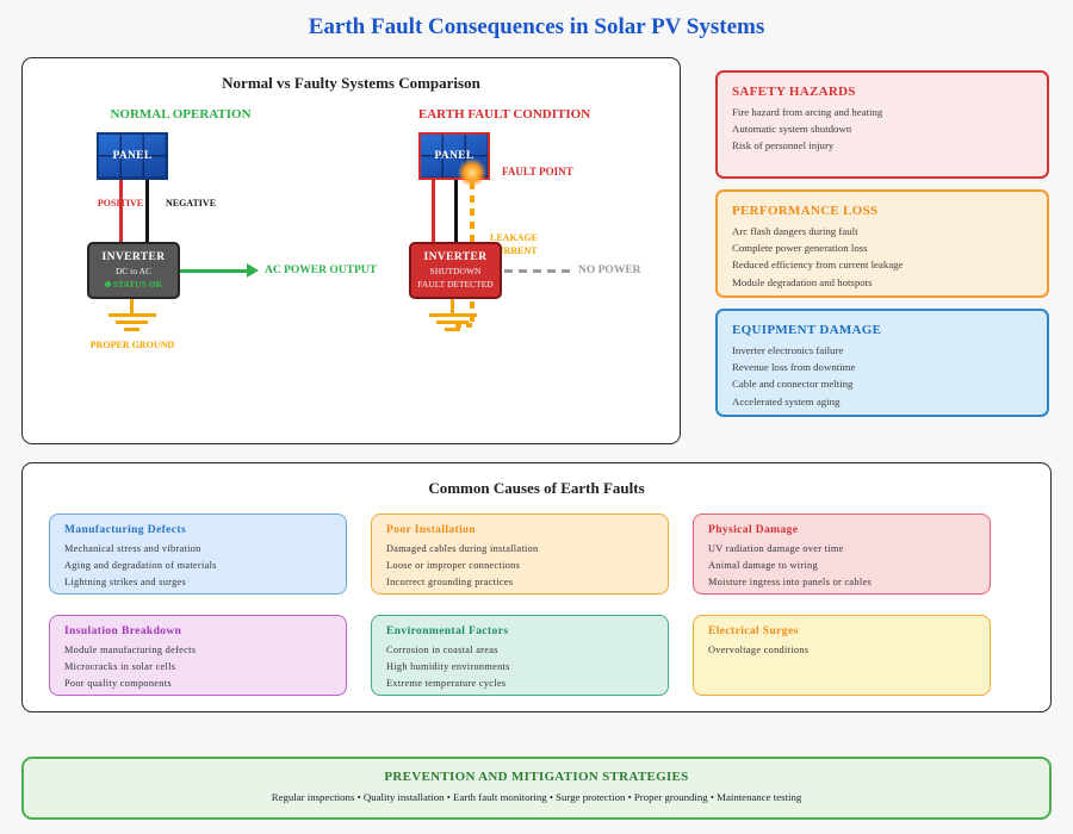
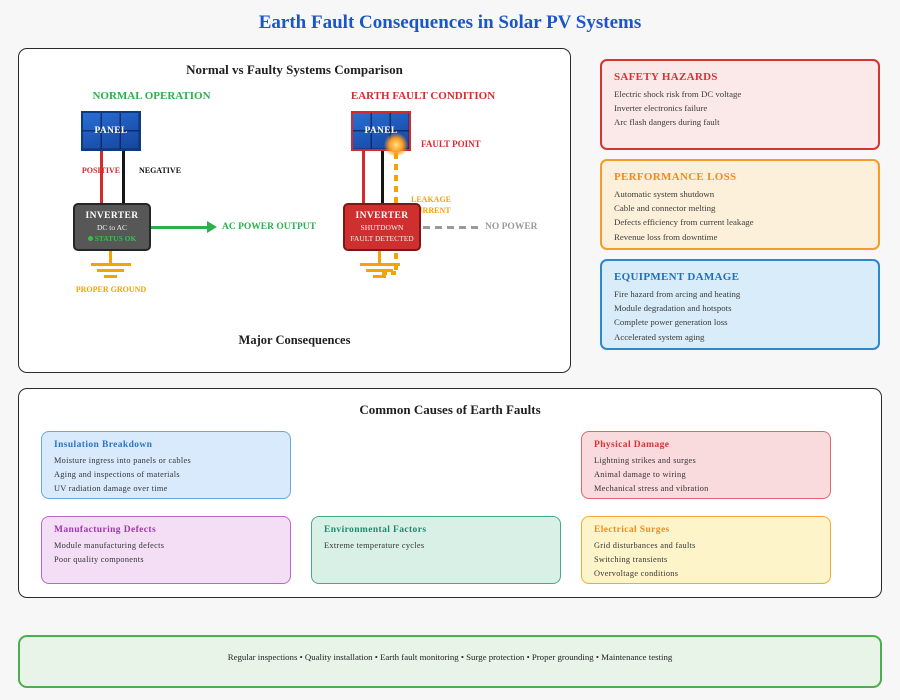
  Earth Fault Consequences in Solar PV Systems
  Normal vs Faulty Systems Comparison
  NORMAL OPERATION
  PANEL
  POSITIVE
  NEGATIVE
  INVERTER
  DC to AC
  STATUS OK
  AC POWER OUTPUT
  PROPER GROUND
  EARTH FAULT CONDITION
  PANEL
  FAULT POINT
  LEAKAGE RRENT
  INVERTER
  SHUTDOWN
  FAULT DETECTED
  NO POWER
+ Major Consequences
  SAFETY HAZARDS
+ Electric shock risk from DC voltage
- Fire hazard from arcing and heating
+ Inverter electronics failure
- Automatic system shutdown
+ Arc flash dangers during fault
- Risk of personnel injury
  PERFORMANCE LOSS
- Arc flash dangers during fault
+ Automatic system shutdown
- Complete power generation loss
+ Cable and connector melting
- Reduced efficiency from current leakage
+ Defects efficiency from current leakage
- Module degradation and hotspots
+ Revenue loss from downtime
  EQUIPMENT DAMAGE
- Inverter electronics failure
+ Fire hazard from arcing and heating
- Revenue loss from downtime
+ Module degradation and hotspots
- Cable and connector melting
+ Complete power generation loss
  Accelerated system aging
  Common Causes of Earth Faults
- Manufacturing Defects
+ Insulation Breakdown
- Mechanical stress and vibration
+ Moisture ingress into panels or cables
- Aging and degradation of materials
+ Aging and inspections of materials
- Lightning strikes and surges
+ UV radiation damage over time
- Poor Installation
- Damaged cables during installation
- Loose or improper connections
- Incorrect grounding practices
  Physical Damage
- UV radiation damage over time
+ Lightning strikes and surges
  Animal damage to wiring
- Moisture ingress into panels or cables
+ Mechanical stress and vibration
- Insulation Breakdown
+ Manufacturing Defects
  Module manufacturing defects
- Microcracks in solar cells
  Poor quality components
  Environmental Factors
- Corrosion in coastal areas
- High humidity environments
  Extreme temperature cycles
  Electrical Surges
+ Grid disturbances and faults
+ Switching transients
  Overvoltage conditions
- PREVENTION AND MITIGATION STRATEGIES
  Regular inspections • Quality installation • Earth fault monitoring • Surge protection • Proper grounding • Maintenance testing
